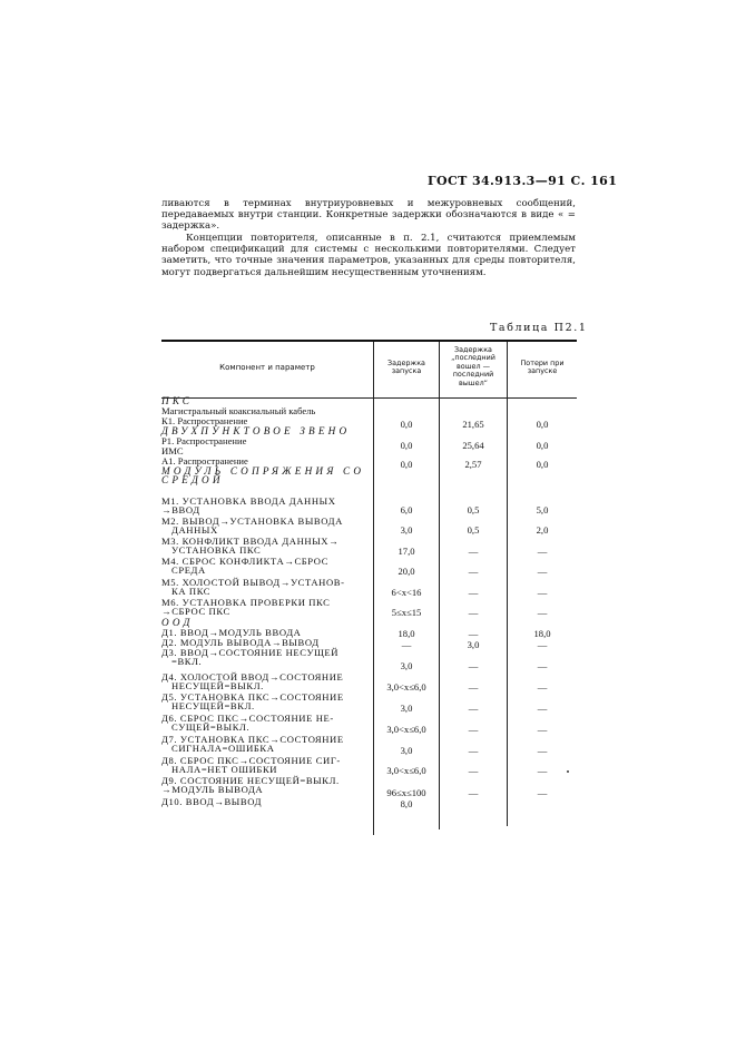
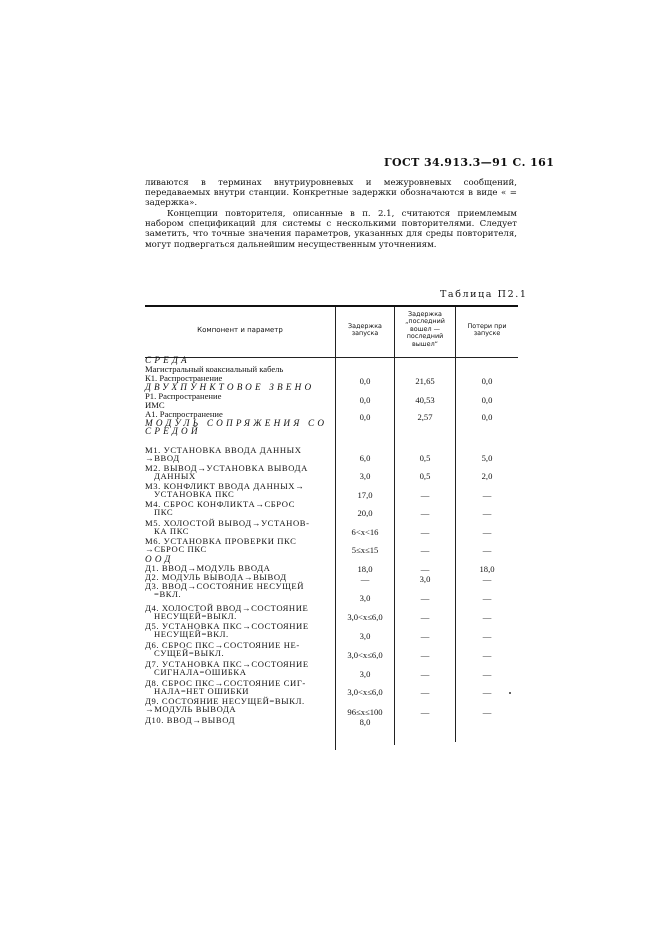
  ГОСТ 34.913.3—91 С. 161
  ливаются в терминах внутриуровневых и межуровневых сообщений, передаваемых внутри станции. Конкретные задержки обозначаются в виде « = задержка».
  Концепции повторителя, описанные в п. 2.1, считаются приемлемым набором спецификаций для системы с несколькими повторителями. Следует заметить, что точные значения параметров, указанных для среды повторителя, могут подвергаться дальнейшим несущественным уточнениям.
  Таблица П2.1
  Компонент и параметр
  Задержка запуска
  Задержка „последний вошел — последний вышел“
  Потери при запуске
- ПКС
+ СРЕДА
  Магистральный коаксиальный кабель
  К1. Распространение
  0,0
  21,65
  0,0
  ДВУХПУНКТОВОЕ ЗВЕНО
  Р1. Распространение
  0,0
- 25,64
+ 40,53
  0,0
  ИМС
  А1. Распространение
  0,0
  2,57
  0,0
  МОДУЛЬ СОПРЯЖЕНИЯ СО
  СРЕДОЙ
  М1. УСТАНОВКА ВВОДА ДАННЫХ
  →ВВОД
  6,0
  0,5
  5,0
  М2. ВЫВОД→УСТАНОВКА ВЫВОДА
  ДАННЫХ
  3,0
  0,5
  2,0
  М3. КОНФЛИКТ ВВОДА ДАННЫХ→
  УСТАНОВКА ПКС
  17,0
  —
  —
  М4. СБРОС КОНФЛИКТА→СБРОС
- СРЕДА
+ ПКС
  20,0
  —
  —
  М5. ХОЛОСТОЙ ВЫВОД→УСТАНОВ-
  КА ПКС
  6<x<16
  —
  —
  М6. УСТАНОВКА ПРОВЕРКИ ПКС
  →СБРОС ПКС
  5≤x≤15
  —
  —
  ООД
  Д1. ВВОД→МОДУЛЬ ВВОДА
  18,0
  —
  18,0
  Д2. МОДУЛЬ ВЫВОДА→ВЫВОД
  —
  3,0
  —
  Д3. ВВОД→СОСТОЯНИЕ НЕСУЩЕЙ
  =ВКЛ.
  3,0
  —
  —
  Д4. ХОЛОСТОЙ ВВОД→СОСТОЯНИЕ
  НЕСУЩЕЙ=ВЫКЛ.
  3,0<x≤6,0
  —
  —
  Д5. УСТАНОВКА ПКС→СОСТОЯНИЕ
  НЕСУЩЕЙ=ВКЛ.
  3,0
  —
  —
  Д6. СБРОС ПКС→СОСТОЯНИЕ НЕ-
  СУЩЕЙ=ВЫКЛ.
  3,0<x≤6,0
  —
  —
  Д7. УСТАНОВКА ПКС→СОСТОЯНИЕ
  СИГНАЛА=ОШИБКА
  3,0
  —
  —
  Д8. СБРОС ПКС→СОСТОЯНИЕ СИГ-
  НАЛА=НЕТ ОШИБКИ
  3,0<x≤6,0
  —
  —
  Д9. СОСТОЯНИЕ НЕСУЩЕЙ=ВЫКЛ.
  →МОДУЛЬ ВЫВОДА
  96≤x≤100
  —
  —
  Д10. ВВОД→ВЫВОД
  8,0
